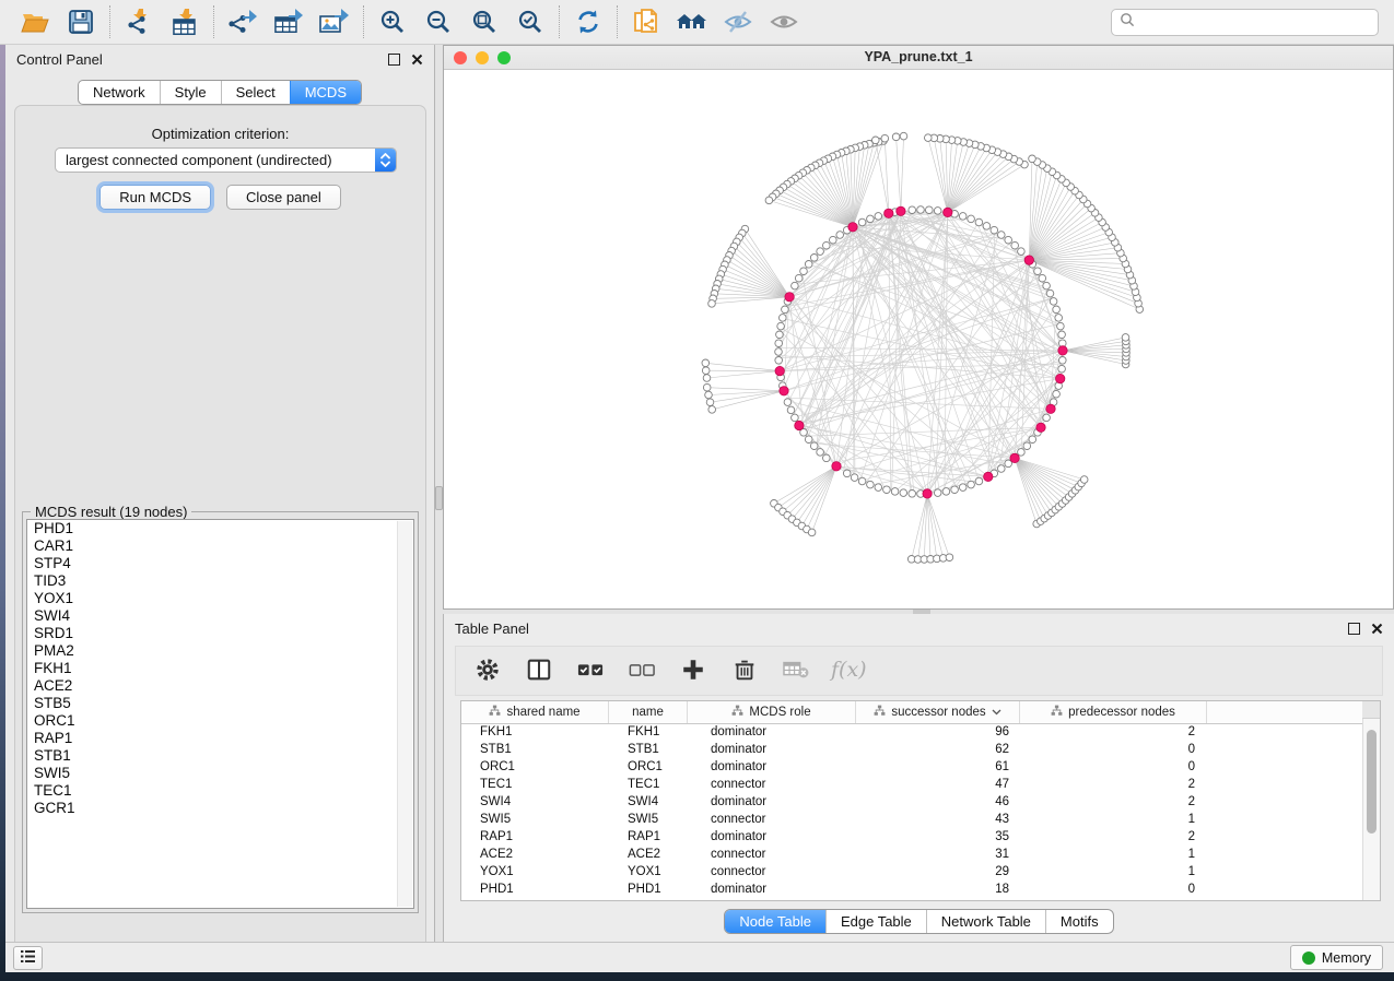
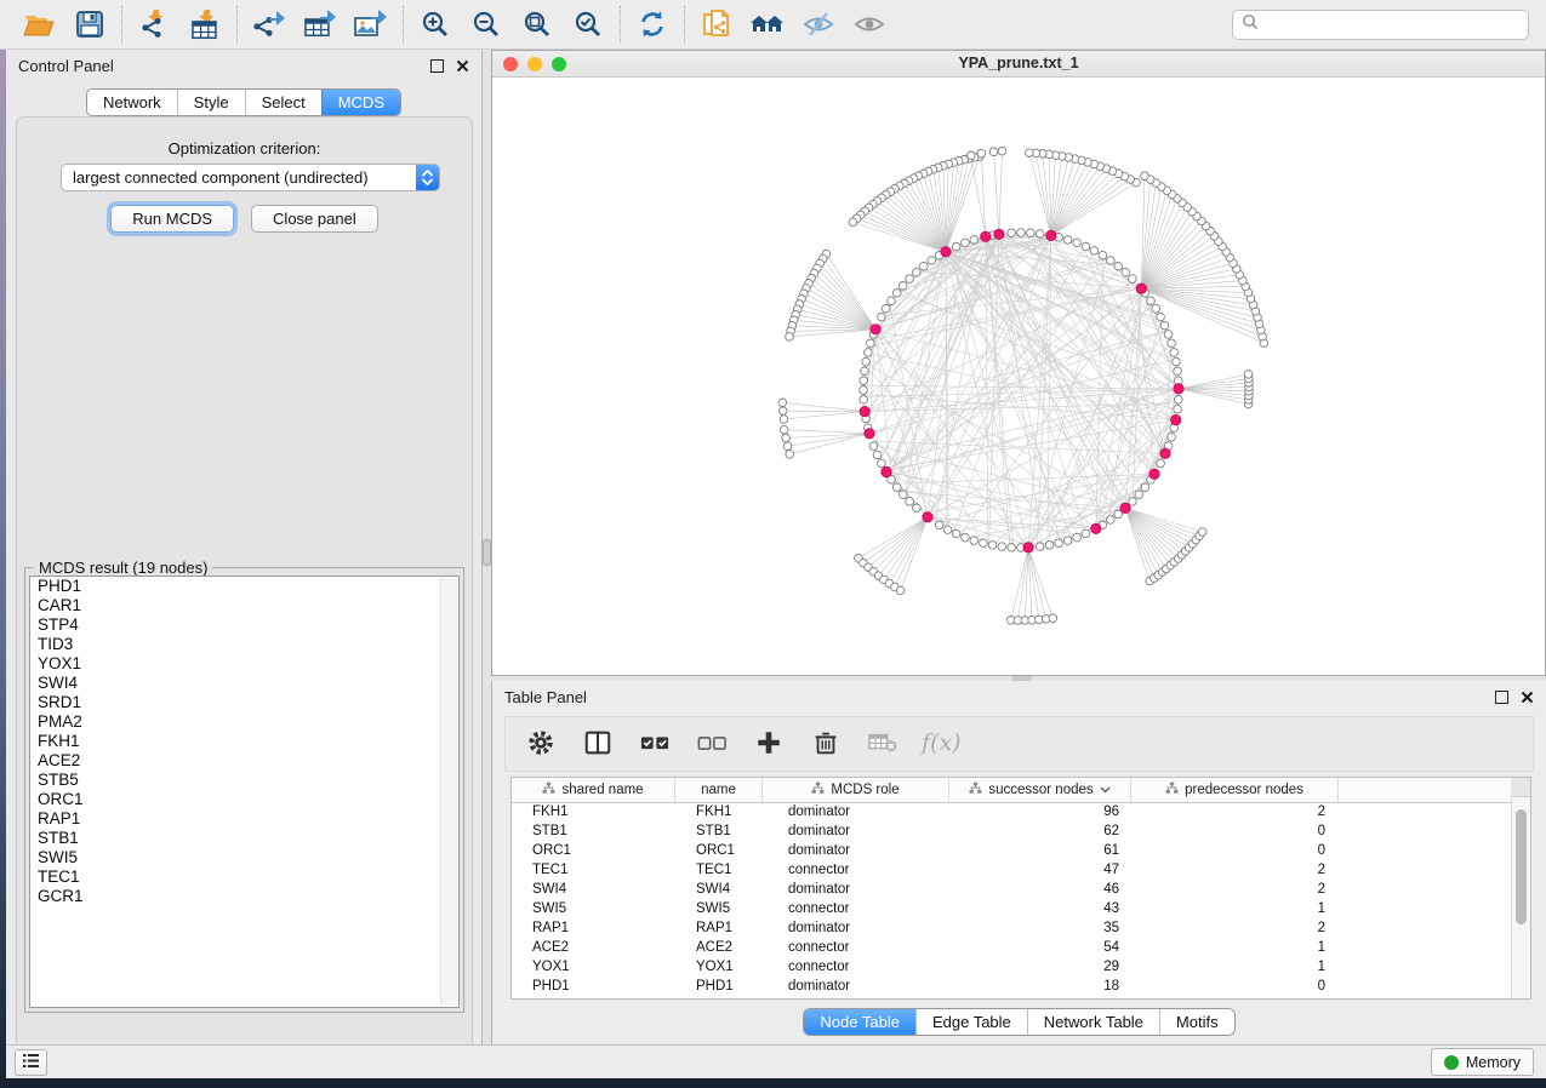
  Control Panel
  Network
  Style
  Select
  MCDS
  Optimization criterion:
  largest connected component (undirected)
  Run MCDS
  Close panel
  MCDS result (19 nodes)
  PHD1
  CAR1
  STP4
  TID3
  YOX1
  SWI4
  SRD1
  PMA2
  FKH1
  ACE2
  STB5
  ORC1
  RAP1
  STB1
  SWI5
  TEC1
  GCR1
  YPA_prune.txt_1
  Table Panel
  f(x)
  shared name
  name
  MCDS role
  successor nodes
  predecessor nodes
  FKH1
  FKH1
  dominator
  96
  2
  STB1
  STB1
  dominator
  62
  0
  ORC1
  ORC1
  dominator
  61
  0
  TEC1
  TEC1
  connector
  47
  2
  SWI4
  SWI4
  dominator
  46
  2
  SWI5
  SWI5
  connector
  43
  1
  RAP1
  RAP1
  dominator
  35
  2
  ACE2
  ACE2
  connector
- 31
+ 54
  1
  YOX1
  YOX1
  connector
  29
  1
  PHD1
  PHD1
  dominator
  18
  0
  Node Table
  Edge Table
  Network Table
  Motifs
  Memory
